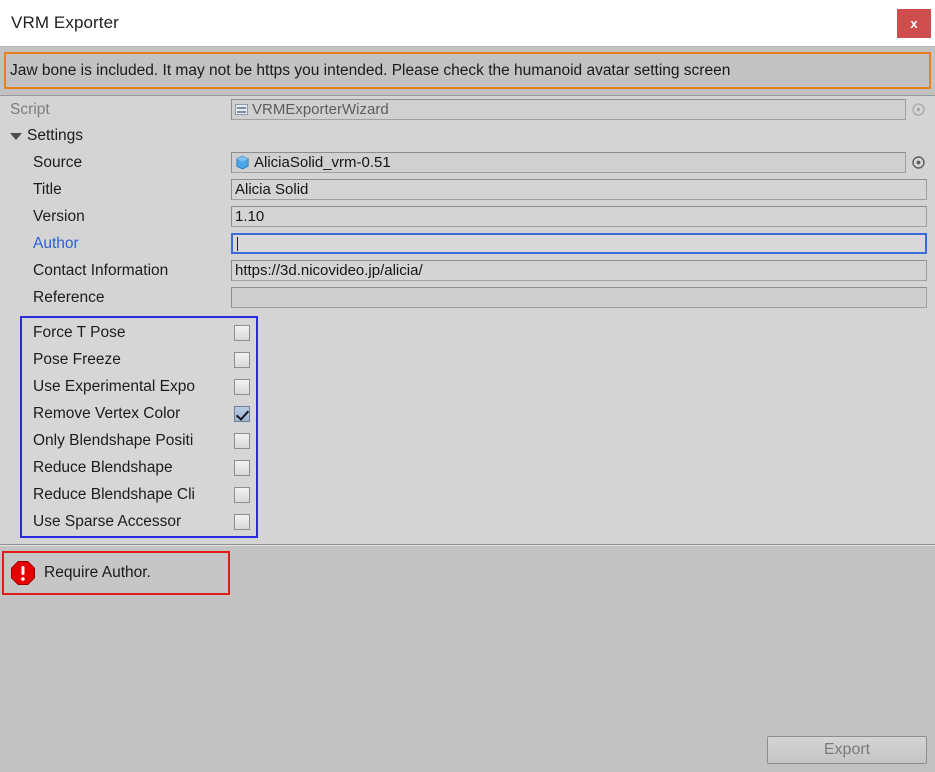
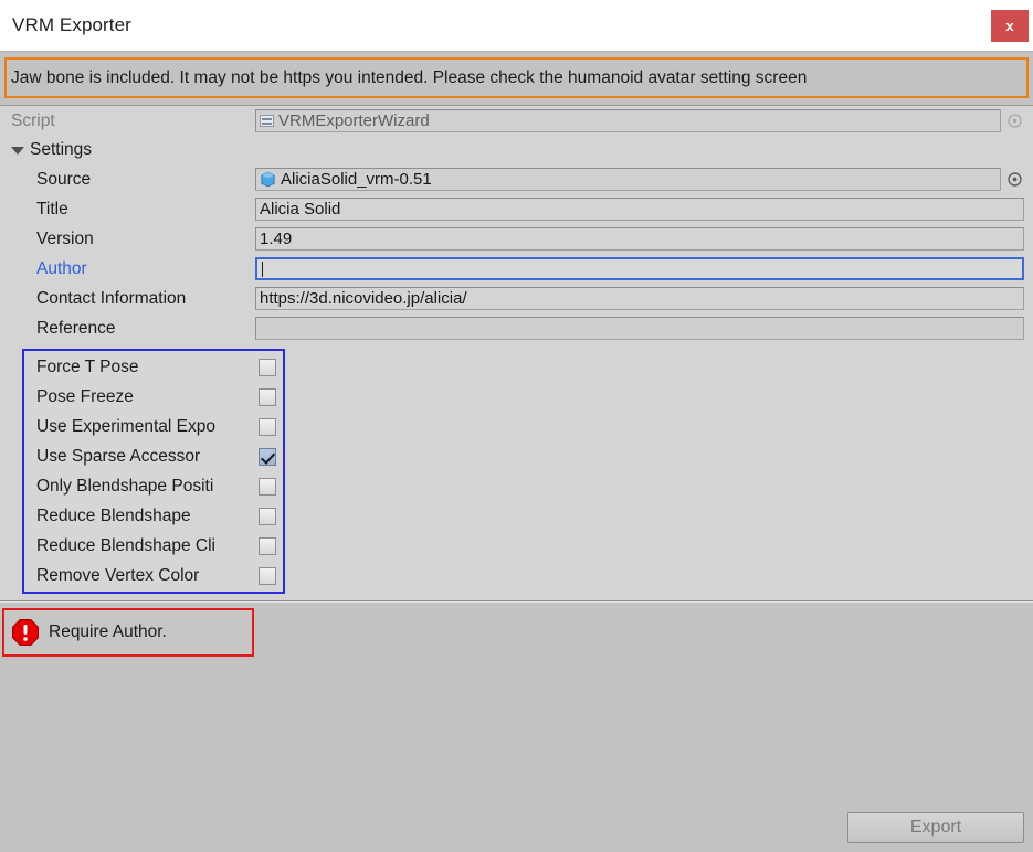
  VRM Exporter
  x
  Jaw bone is included. It may not be https you intended. Please check the humanoid avatar setting screen
  Script
  VRMExporterWizard
  Settings
  Source
  AliciaSolid_vrm-0.51
  Title
  Alicia Solid
  Version
- 1.10
+ 1.49
  Author
  Contact Information
  https://3d.nicovideo.jp/alicia/
  Reference
  Force T Pose
  Pose Freeze
  Use Experimental Expo
- Remove Vertex Color
+ Use Sparse Accessor
  Only Blendshape Positi
  Reduce Blendshape
  Reduce Blendshape Cli
- Use Sparse Accessor
+ Remove Vertex Color
  Require Author.
  Export
